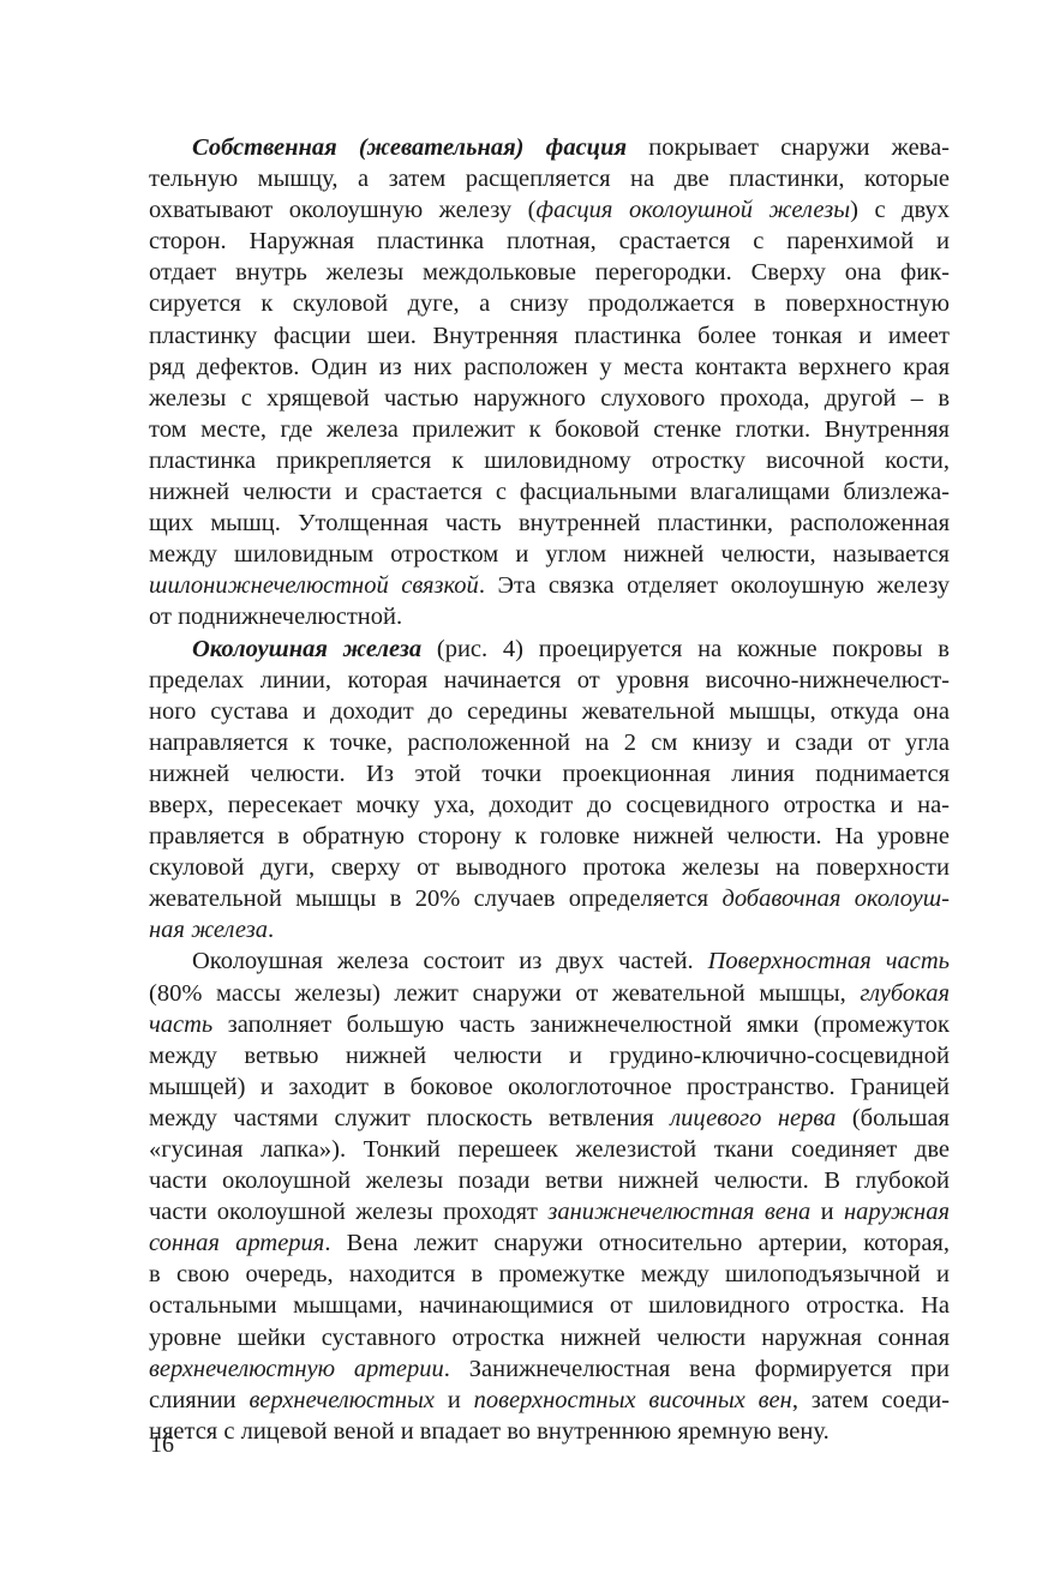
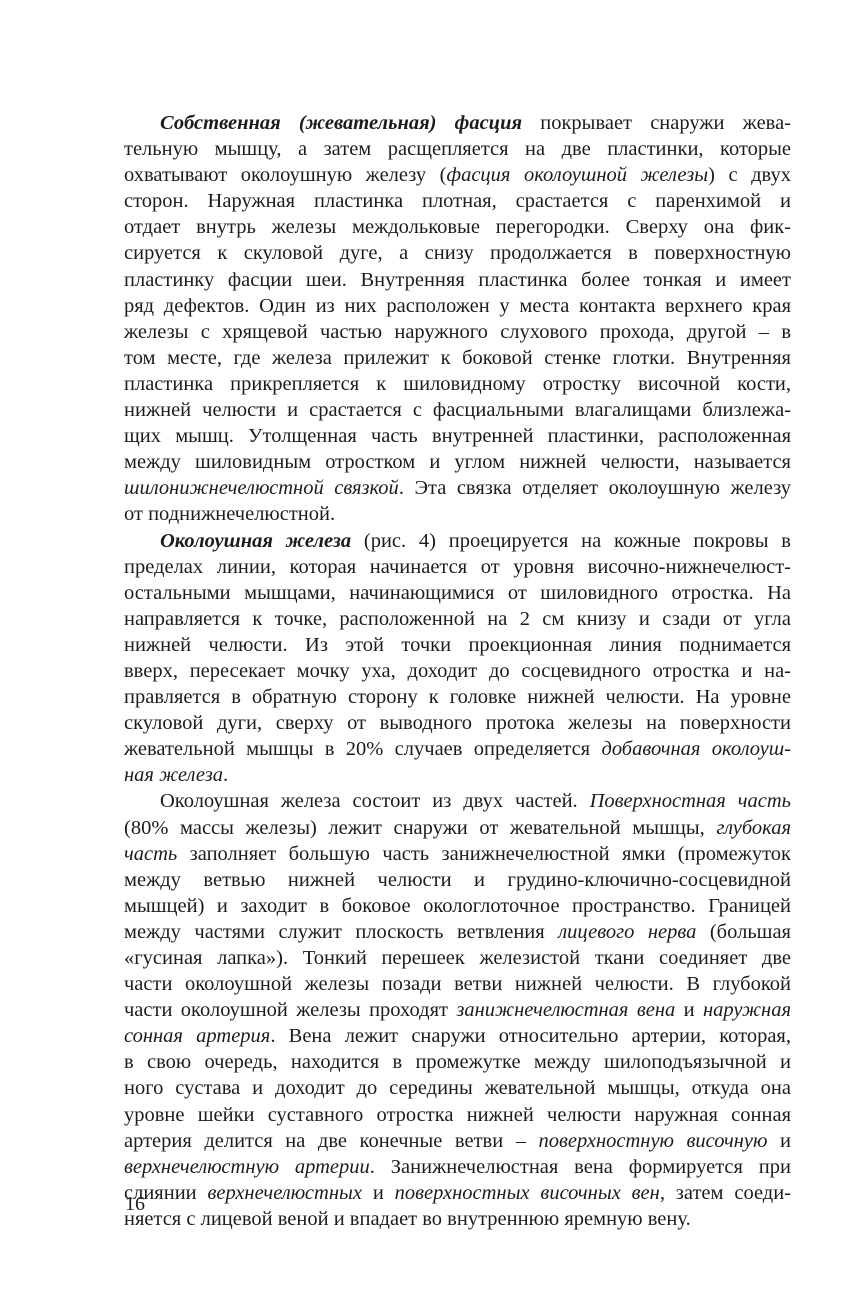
  Собственная (жевательная) фасция покрывает снаружи жева-
  тельную мышцу, а затем расщепляется на две пластинки, которые
  охватывают околоушную железу (фасция околоушной железы) с двух
  сторон. Наружная пластинка плотная, срастается с паренхимой и
  отдает внутрь железы междольковые перегородки. Сверху она фик-
  сируется к скуловой дуге, а снизу продолжается в поверхностную
  пластинку фасции шеи. Внутренняя пластинка более тонкая и имеет
  ряд дефектов. Один из них расположен у места контакта верхнего края
  железы с хрящевой частью наружного слухового прохода, другой – в
  том месте, где железа прилежит к боковой стенке глотки. Внутренняя
  пластинка прикрепляется к шиловидному отростку височной кости,
  нижней челюсти и срастается с фасциальными влагалищами близлежа-
  щих мышц. Утолщенная часть внутренней пластинки, расположенная
  между шиловидным отростком и углом нижней челюсти, называется
  шилонижнечелюстной связкой. Эта связка отделяет околоушную железу
  от поднижнечелюстной.
  Околоушная железа (рис. 4) проецируется на кожные покровы в
  пределах линии, которая начинается от уровня височно-нижнечелюст-
- ного сустава и доходит до середины жевательной мышцы, откуда она
+ остальными мышцами, начинающимися от шиловидного отростка. На
  направляется к точке, расположенной на 2 см книзу и сзади от угла
  нижней челюсти. Из этой точки проекционная линия поднимается
  вверх, пересекает мочку уха, доходит до сосцевидного отростка и на-
  правляется в обратную сторону к головке нижней челюсти. На уровне
  скуловой дуги, сверху от выводного протока железы на поверхности
  жевательной мышцы в 20% случаев определяется добавочная околоуш-
  ная железа.
  Околоушная железа состоит из двух частей. Поверхностная часть
  (80% массы железы) лежит снаружи от жевательной мышцы, глубокая
  часть заполняет большую часть занижнечелюстной ямки (промежуток
  между ветвью нижней челюсти и грудино-ключично-сосцевидной
  мышцей) и заходит в боковое окологлоточное пространство. Границей
  между частями служит плоскость ветвления лицевого нерва (большая
  «гусиная лапка»). Тонкий перешеек железистой ткани соединяет две
  части околоушной железы позади ветви нижней челюсти. В глубокой
  части околоушной железы проходят занижнечелюстная вена и наружная
  сонная артерия. Вена лежит снаружи относительно артерии, которая,
  в свою очередь, находится в промежутке между шилоподъязычной и
- остальными мышцами, начинающимися от шиловидного отростка. На
+ ного сустава и доходит до середины жевательной мышцы, откуда она
  уровне шейки суставного отростка нижней челюсти наружная сонная
+ артерия делится на две конечные ветви – поверхностную височную и
  верхнечелюстную артерии. Занижнечелюстная вена формируется при
  слиянии верхнечелюстных и поверхностных височных вен, затем соеди-
  няется с лицевой веной и впадает во внутреннюю яремную вену.
  16
